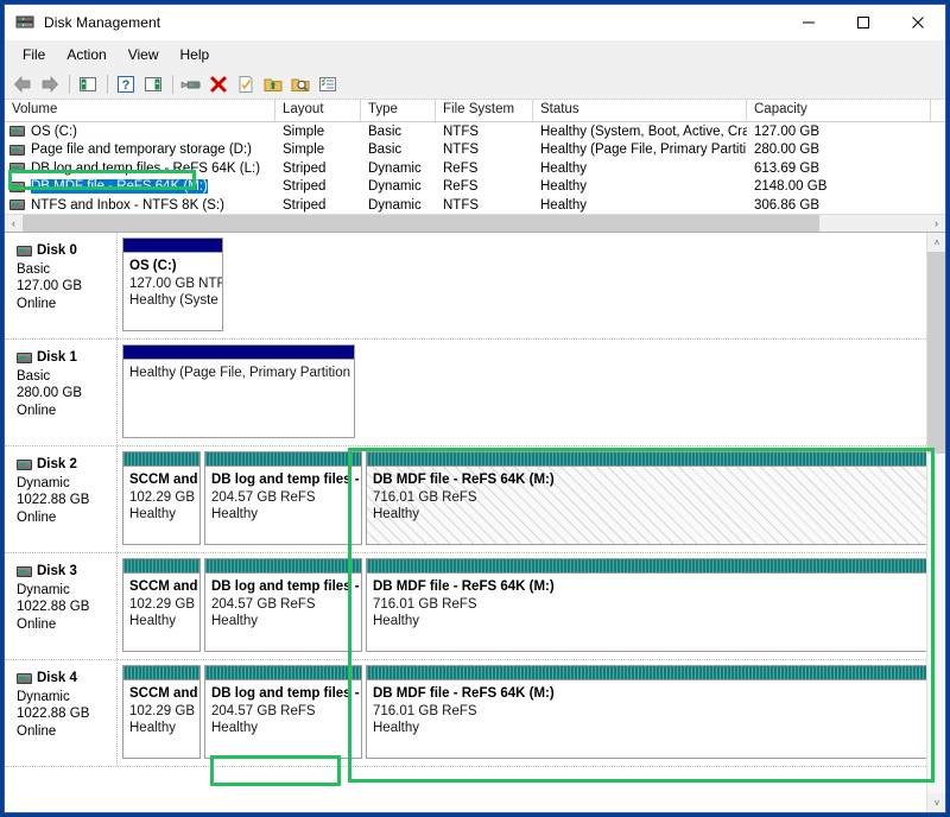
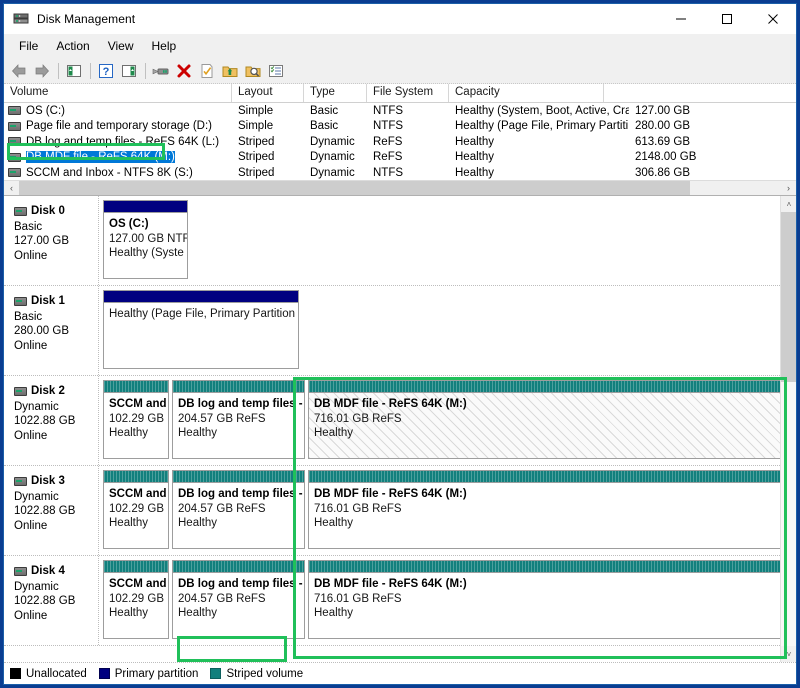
  Disk Management
  File
  Action
  View
  Help
  ?
  Volume
  Layout
  Type
  File System
- Status
  Capacity
  OS (C:)
  Simple
  Basic
  NTFS
  Healthy (System, Boot, Active, Cra
  127.00 GB
  Page file and temporary storage (D:)
  Simple
  Basic
  NTFS
  Healthy (Page File, Primary Partiti
  280.00 GB
  DB log and temp files - ReFS 64K (L:)
  Striped
  Dynamic
  ReFS
  Healthy
  613.69 GB
  DB MDF file - ReFS 64K (M:)
  Striped
  Dynamic
  ReFS
  Healthy
  2148.00 GB
- NTFS and Inbox - NTFS 8K (S:)
+ SCCM and Inbox - NTFS 8K (S:)
  Striped
  Dynamic
  NTFS
  Healthy
  306.86 GB
  ‹
  ›
  Disk 0
  Basic
  127.00 GB
  Online
  OS (C:)
  127.00 GB NTF
  Healthy (Syste
  Disk 1
  Basic
  280.00 GB
  Online
  Healthy (Page File, Primary Partition
  Disk 2
  Dynamic
  1022.88 GB
  Online
  SCCM and
  102.29 GB
  Healthy
  DB log and temp files
  204.57 GB ReFS
  Healthy
  DB MDF file - ReFS 64K (M:)
  716.01 GB ReFS
  Healthy
  Disk 3
  Dynamic
  1022.88 GB
  Online
  SCCM and
  102.29 GB
  Healthy
  DB log and temp files
  204.57 GB ReFS
  Healthy
  DB MDF file - ReFS 64K (M:)
  716.01 GB ReFS
  Healthy
  Disk 4
  Dynamic
  1022.88 GB
  Online
  SCCM and
  102.29 GB
  Healthy
  DB log and temp files
  204.57 GB ReFS
  Healthy
  DB MDF file - ReFS 64K (M:)
  716.01 GB ReFS
  Healthy
  ˄
  ˅
+ Unallocated
+ Primary partition
+ Striped volume
